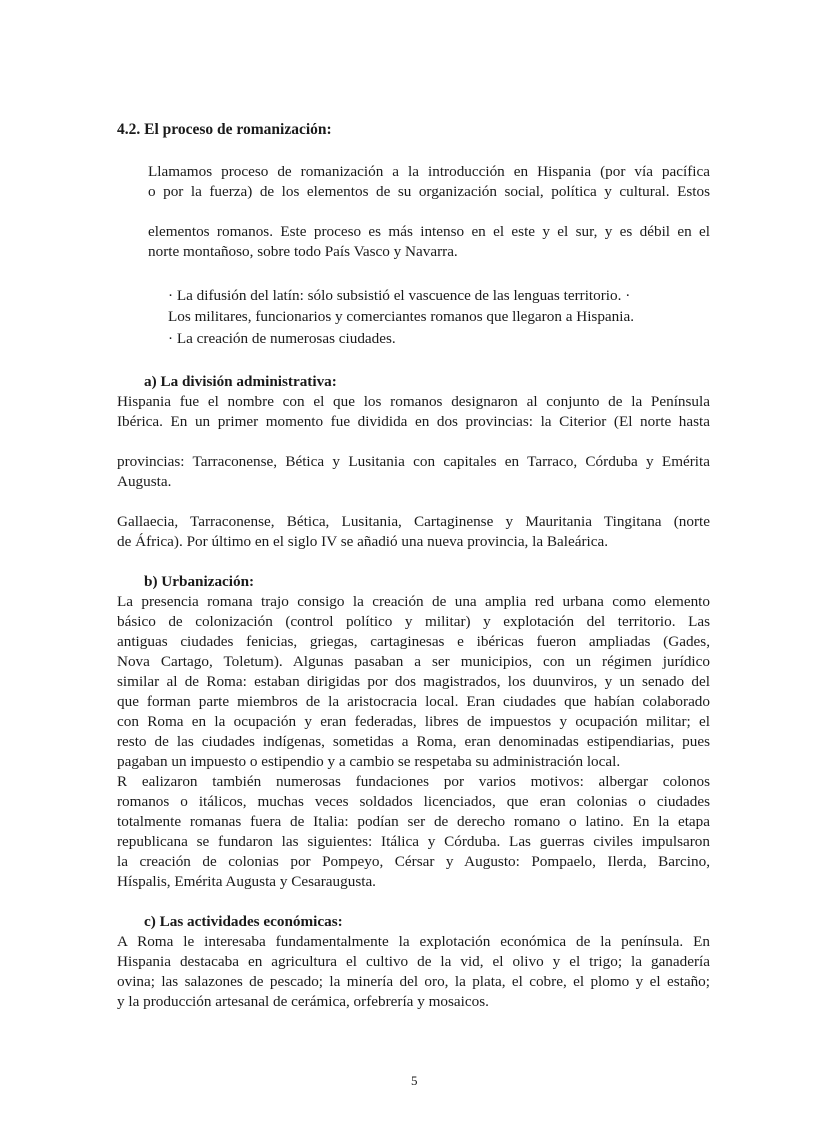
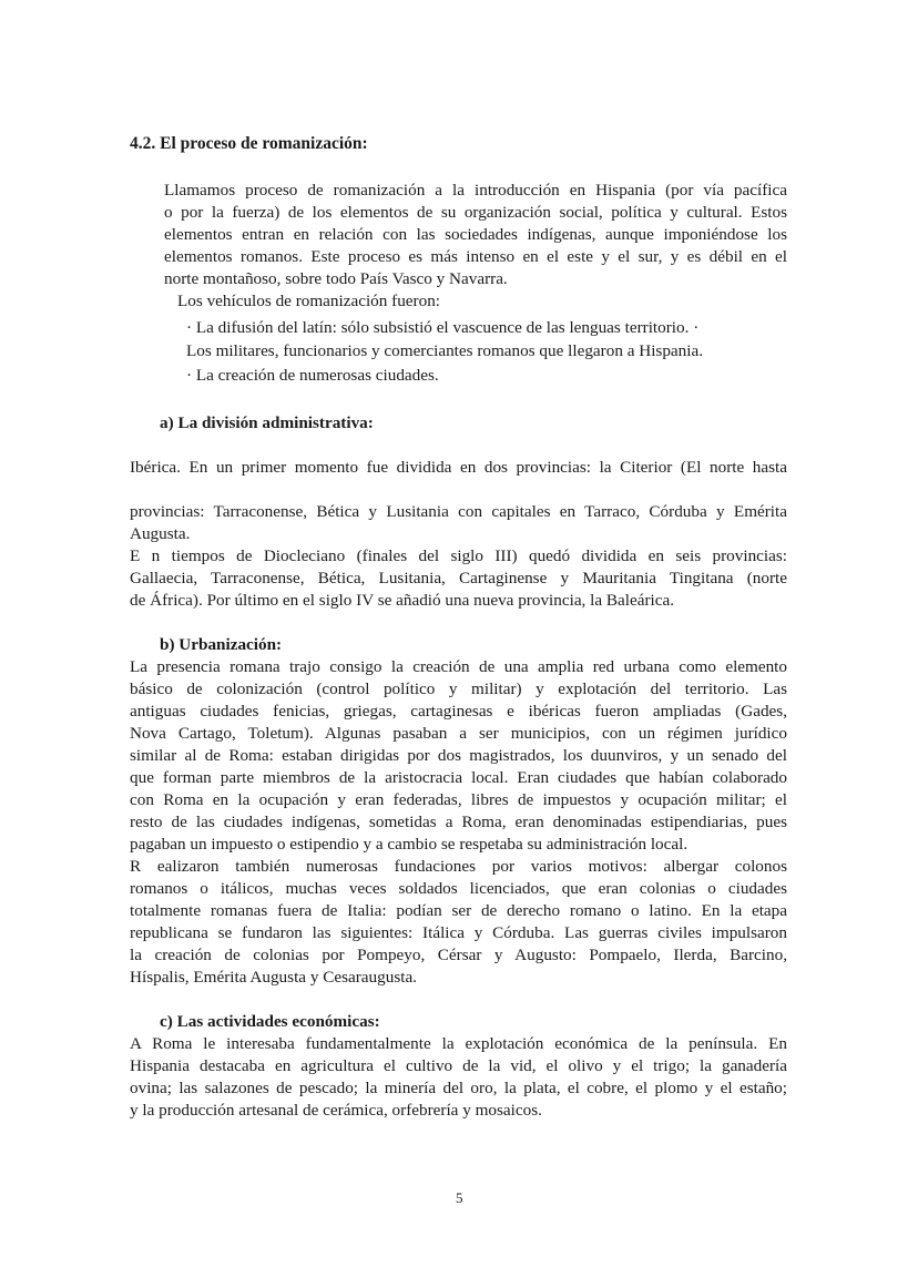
  4.2. El proceso de romanización:
  Llamamos proceso de romanización a la introducción en Hispania (por vía pacífica
  o por la fuerza) de los elementos de su organización social, política y cultural. Estos
+ elementos entran en relación con las sociedades indígenas, aunque imponiéndose los
  elementos romanos. Este proceso es más intenso en el este y el sur, y es débil en el
  norte montañoso, sobre todo País Vasco y Navarra.
+ Los vehículos de romanización fueron:
  · La difusión del latín: sólo subsistió el vascuence de las lenguas territorio. ·
  Los militares, funcionarios y comerciantes romanos que llegaron a Hispania.
  · La creación de numerosas ciudades.
  a) La división administrativa:
- Hispania fue el nombre con el que los romanos designaron al conjunto de la Península
  Ibérica. En un primer momento fue dividida en dos provincias: la Citerior (El norte hasta
  provincias: Tarraconense, Bética y Lusitania con capitales en Tarraco, Córduba y Emérita
  Augusta.
+ E n tiempos de Diocleciano (finales del siglo III) quedó dividida en seis provincias:
  Gallaecia, Tarraconense, Bética, Lusitania, Cartaginense y Mauritania Tingitana (norte
  de África). Por último en el siglo IV se añadió una nueva provincia, la Baleárica.
  b) Urbanización:
  La presencia romana trajo consigo la creación de una amplia red urbana como elemento
  básico de colonización (control político y militar) y explotación del territorio. Las
  antiguas ciudades fenicias, griegas, cartaginesas e ibéricas fueron ampliadas (Gades,
  Nova Cartago, Toletum). Algunas pasaban a ser municipios, con un régimen jurídico
  similar al de Roma: estaban dirigidas por dos magistrados, los duunviros, y un senado del
  que forman parte miembros de la aristocracia local. Eran ciudades que habían colaborado
  con Roma en la ocupación y eran federadas, libres de impuestos y ocupación militar; el
  resto de las ciudades indígenas, sometidas a Roma, eran denominadas estipendiarias, pues
  pagaban un impuesto o estipendio y a cambio se respetaba su administración local.
  R ealizaron también numerosas fundaciones por varios motivos: albergar colonos
  romanos o itálicos, muchas veces soldados licenciados, que eran colonias o ciudades
  totalmente romanas fuera de Italia: podían ser de derecho romano o latino. En la etapa
  republicana se fundaron las siguientes: Itálica y Córduba. Las guerras civiles impulsaron
  la creación de colonias por Pompeyo, Cérsar y Augusto: Pompaelo, Ilerda, Barcino,
  Híspalis, Emérita Augusta y Cesaraugusta.
  c) Las actividades económicas:
  A Roma le interesaba fundamentalmente la explotación económica de la península. En
  Hispania destacaba en agricultura el cultivo de la vid, el olivo y el trigo; la ganadería
  ovina; las salazones de pescado; la minería del oro, la plata, el cobre, el plomo y el estaño;
  y la producción artesanal de cerámica, orfebrería y mosaicos.
  5
